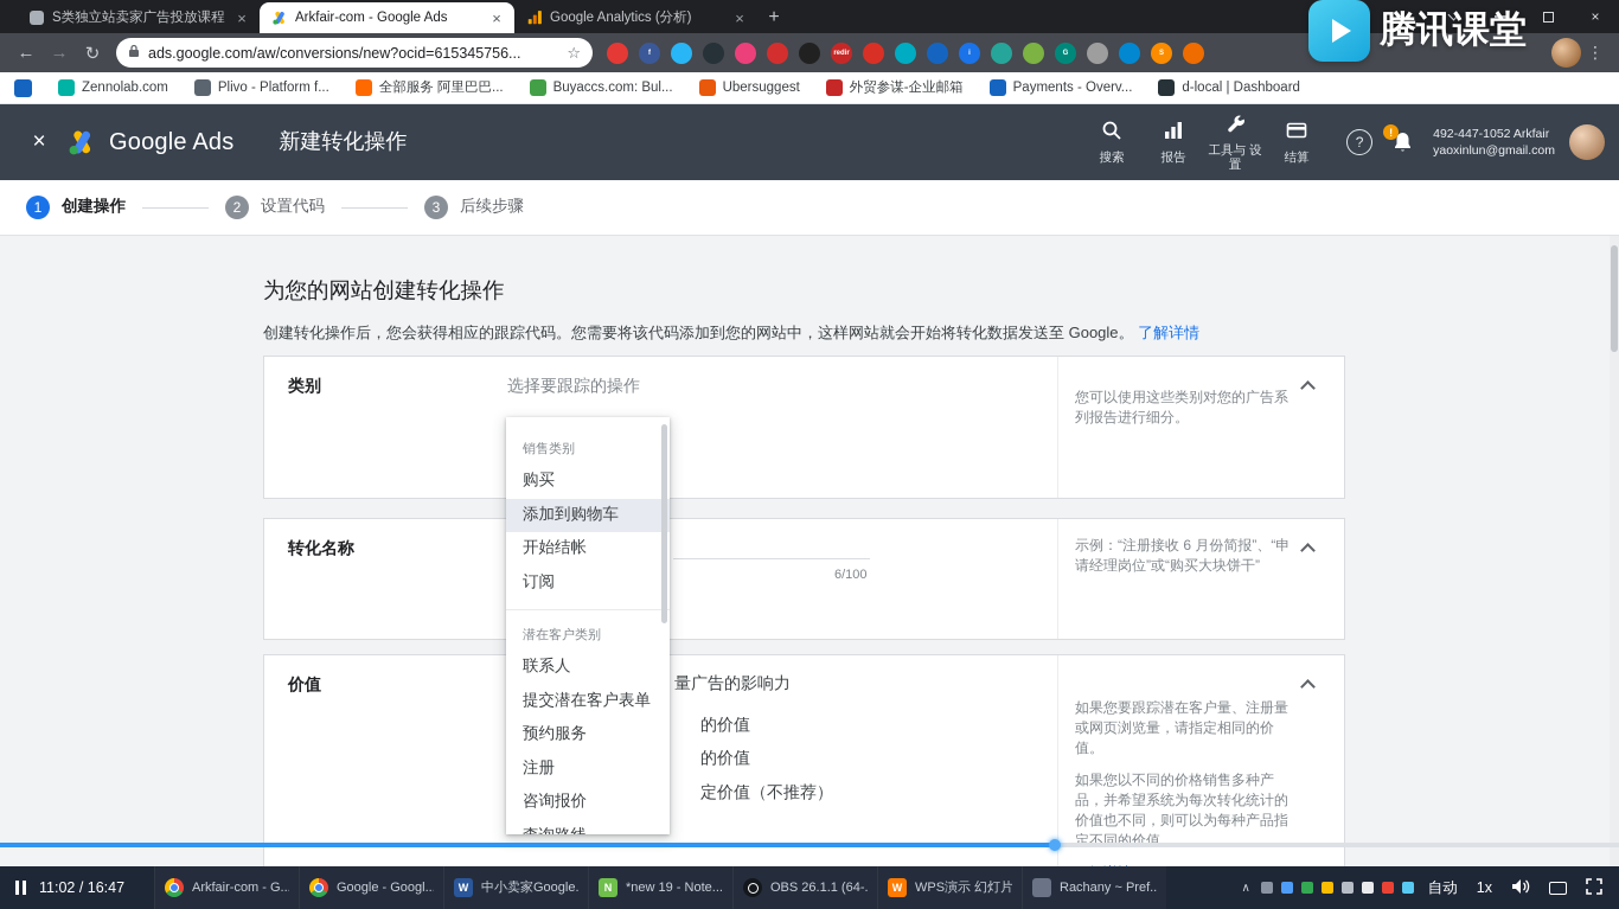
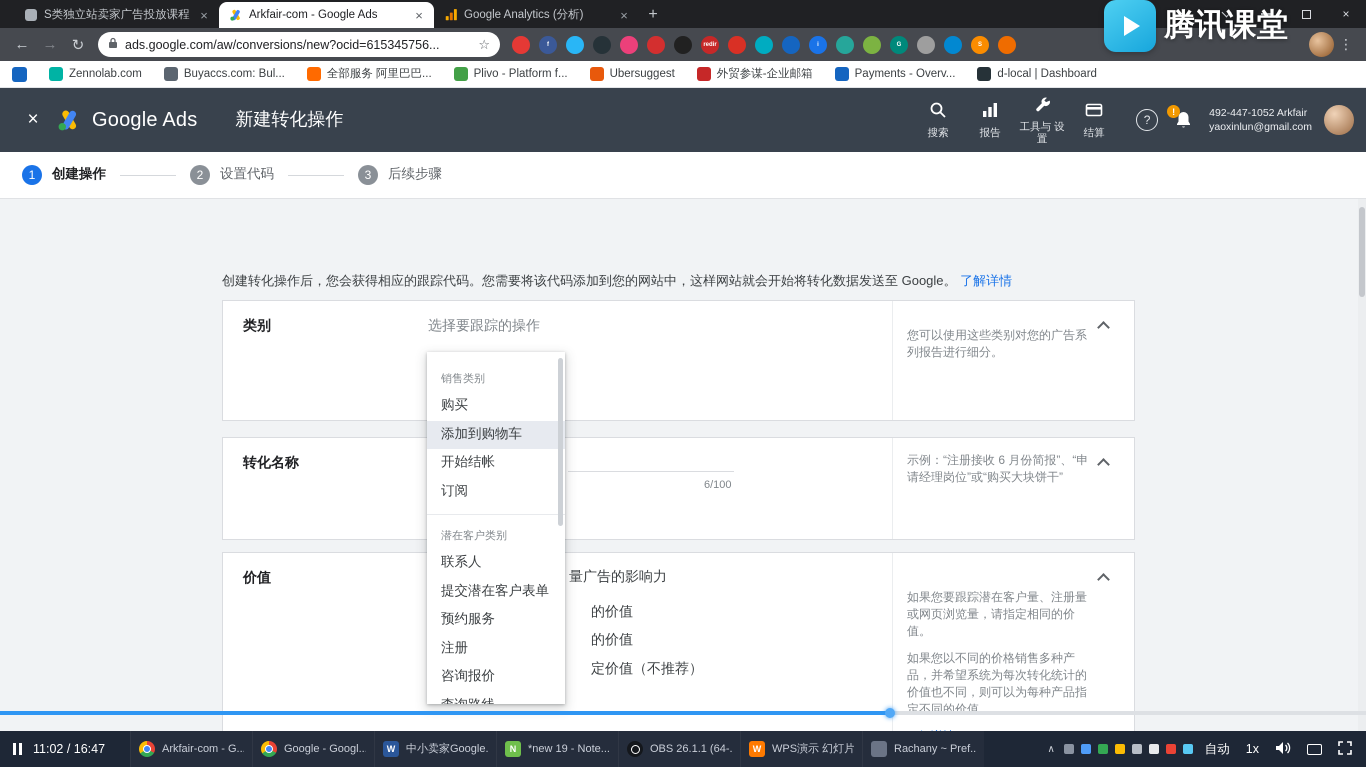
  S类独立站卖家广告投放课程
  ×
  Arkfair-com - Google Ads
  ×
  Google Analytics (分析)
  ×
  +
  ×
  ←
  →
  ↻
  ads.google.com/aw/conversions/new?ocid=615345756...
  ☆
  ⋮
  Zennolab.com
- Plivo - Platform f...
+ Buyaccs.com: Bul...
  全部服务 阿里巴巴...
- Buyaccs.com: Bul...
+ Plivo - Platform f...
  Ubersuggest
  外贸参谋-企业邮箱
  Payments - Overv...
  d-local | Dashboard
  ×
  Google Ads
  新建转化操作
  搜索
  报告
  工具与 设置
  结算
  ?
  !
  492-447-1052 Arkfair
  yaoxinlun@gmail.com
  1
  创建操作
  2
  设置代码
  3
  后续步骤
- 为您的网站创建转化操作
  创建转化操作后，您会获得相应的跟踪代码。您需要将该代码添加到您的网站中，这样网站就会开始将转化数据发送至 Google。 了解详情
  类别
  选择要跟踪的操作
  您可以使用这些类别对您的广告系列报告进行细分。
  转化名称
  6/100
  示例：“注册接收 6 月份简报”、“申请经理岗位”或“购买大块饼干”
  价值
  量广告的影响力
  的价值
  的价值
  定价值（不推荐）
  如果您要跟踪潜在客户量、注册量或网页浏览量，请指定相同的价值。
  如果您以不同的价格销售多种产品，并希望系统为每次转化统计的价值也不同，则可以为每种产品指定不同的价值。
  销售类别
  购买
  添加到购物车
  开始结帐
  订阅
  潜在客户类别
  联系人
  提交潜在客户表单
  预约服务
  注册
  咨询报价
  11:02 / 16:47
  Arkfair-com - G..
  Google - Googl..
  W
  中小卖家Google.
  N
  *new 19 - Note...
  OBS 26.1.1 (64-.
  W
  WPS演示 幻灯片
  Rachany ~ Pref..
  ∧
  自动
  1x
  腾讯课堂
